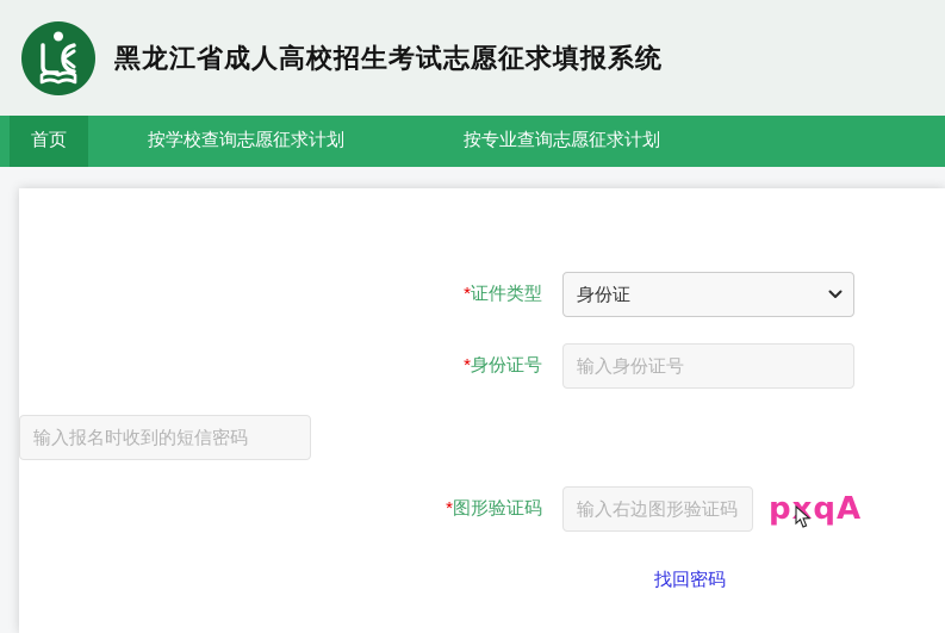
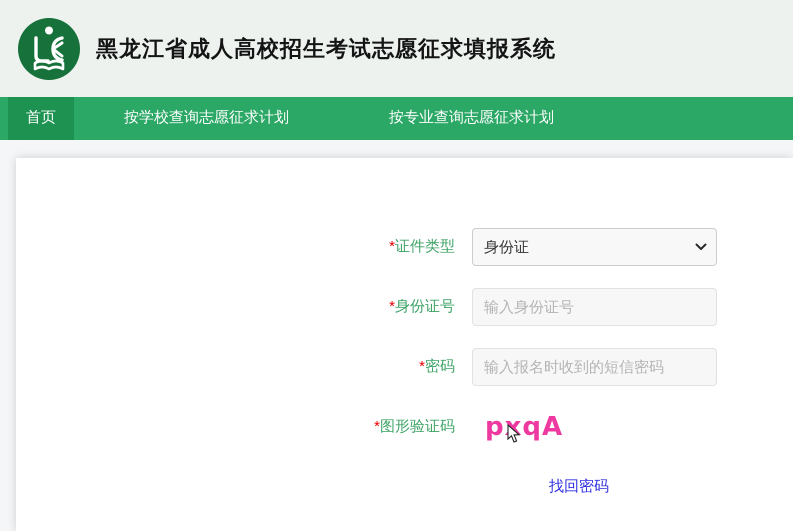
  黑龙江省成人高校招生考试志愿征求填报系统
  首页
  按学校查询志愿征求计划
  按专业查询志愿征求计划
  *证件类型
  身份证
  *身份证号
  输入身份证号
+ *密码
  输入报名时收到的短信密码
  *图形验证码
- 输入右边图形验证码
  pxqA
  找回密码
